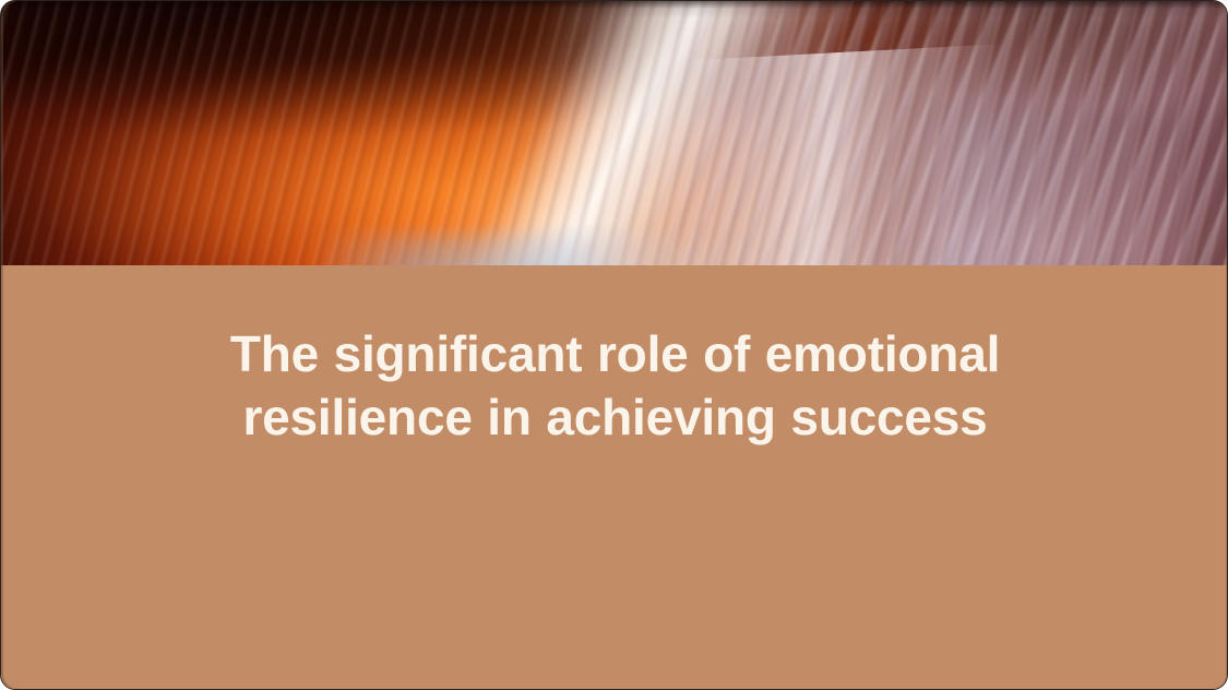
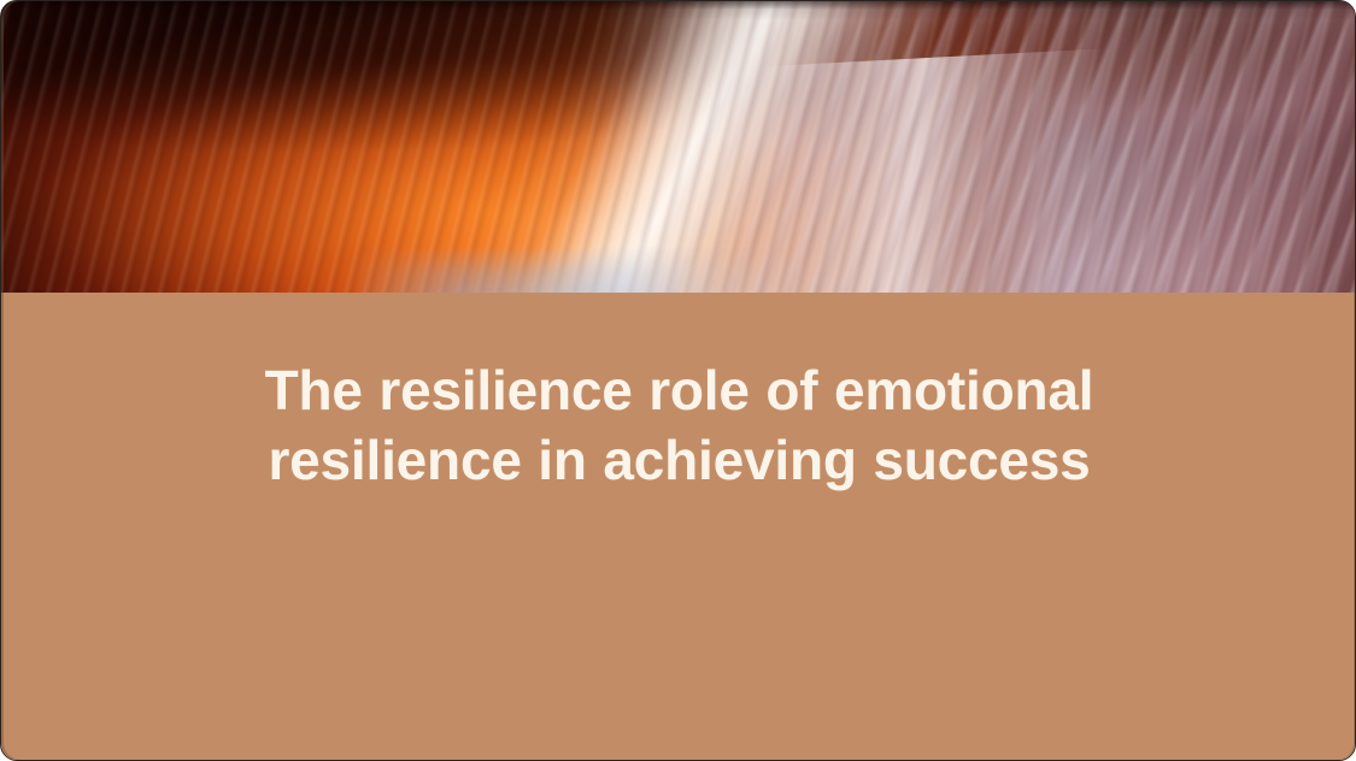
- The significant role of emotional
+ The resilience role of emotional
  resilience in achieving success
